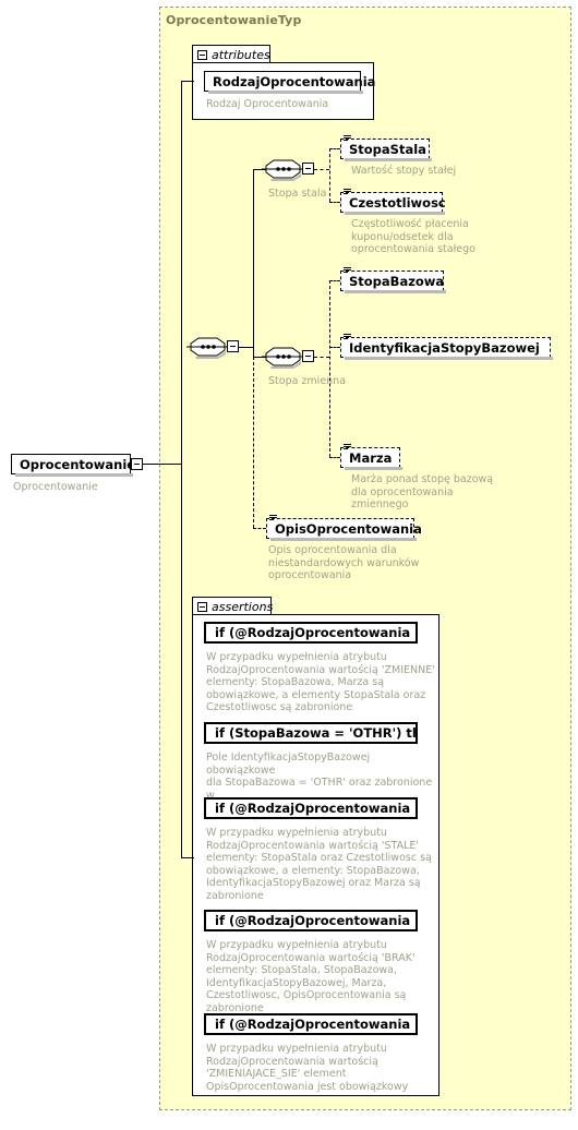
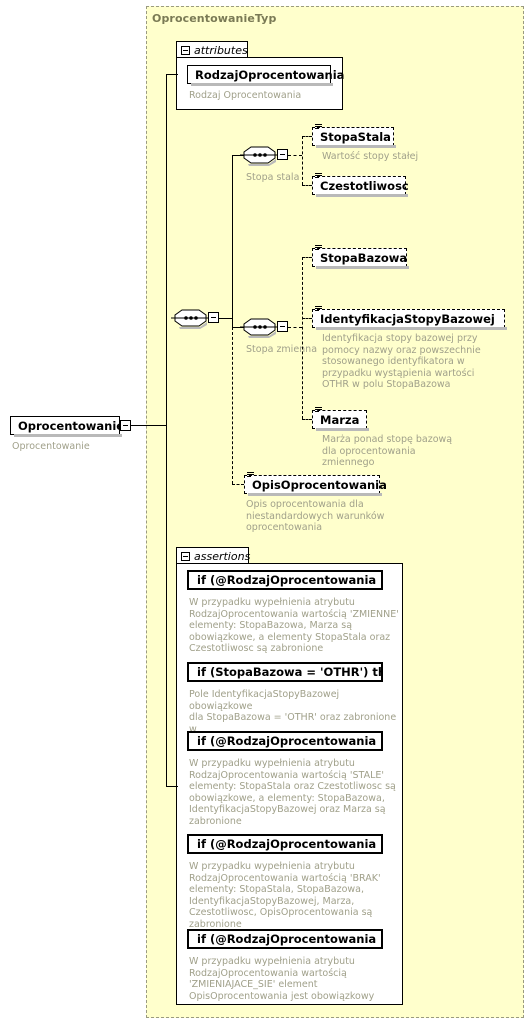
  OprocentowanieTyp
  Oprocentowani
  Oprocentowanie
  attributes
  RodzajOprocentowania
  Rodzaj Oprocentowania
  Stopa stala
  StopaStala
  Wartość stopy stałej
  Czestotliwosc
- Częstotliwość płacenia
- kuponu/odsetek dla
- oprocentowania stałego
  Stopa zmienna
  StopaBazowa
  IdentyfikacjaStopyBazowej
+ Identyfikacja stopy bazowej przy
+ pomocy nazwy oraz powszechnie
+ stosowanego identyfikatora w
+ przypadku wystąpienia wartości
+ OTHR w polu StopaBazowa
  Marza
  Marża ponad stopę bazową
  dla oprocentowania
  zmiennego
  OpisOprocentowania
  Opis oprocentowania dla
  niestandardowych warunków
  oprocentowania
  assertions
  if (@RodzajOprocentowania
  W przypadku wypełnienia atrybutu
  RodzajOprocentowania wartością 'ZMIENNE'
  elementy: StopaBazowa, Marza są
  obowiązkowe, a elementy StopaStala oraz
  Czestotliwosc są zabronione
  if (StopaBazowa = 'OTHR') t
  Pole IdentyfikacjaStopyBazowej obowiązkowe
  dla StopaBazowa = 'OTHR' oraz zabronione w
  if (@RodzajOprocentowania
  W przypadku wypełnienia atrybutu
  RodzajOprocentowania wartością 'STALE'
  elementy: StopaStala oraz Czestotliwosc są
  obowiązkowe, a elementy: StopaBazowa,
  IdentyfikacjaStopyBazowej oraz Marza są
  zabronione
  if (@RodzajOprocentowania
  W przypadku wypełnienia atrybutu
  RodzajOprocentowania wartością 'BRAK'
  elementy: StopaStala, StopaBazowa,
  IdentyfikacjaStopyBazowej, Marza,
  Czestotliwosc, OpisOprocentowania są
  zabronione
  if (@RodzajOprocentowania
  W przypadku wypełnienia atrybutu
  RodzajOprocentowania wartością
  'ZMIENIAJACE_SIE' element
  OpisOprocentowania jest obowiązkowy
